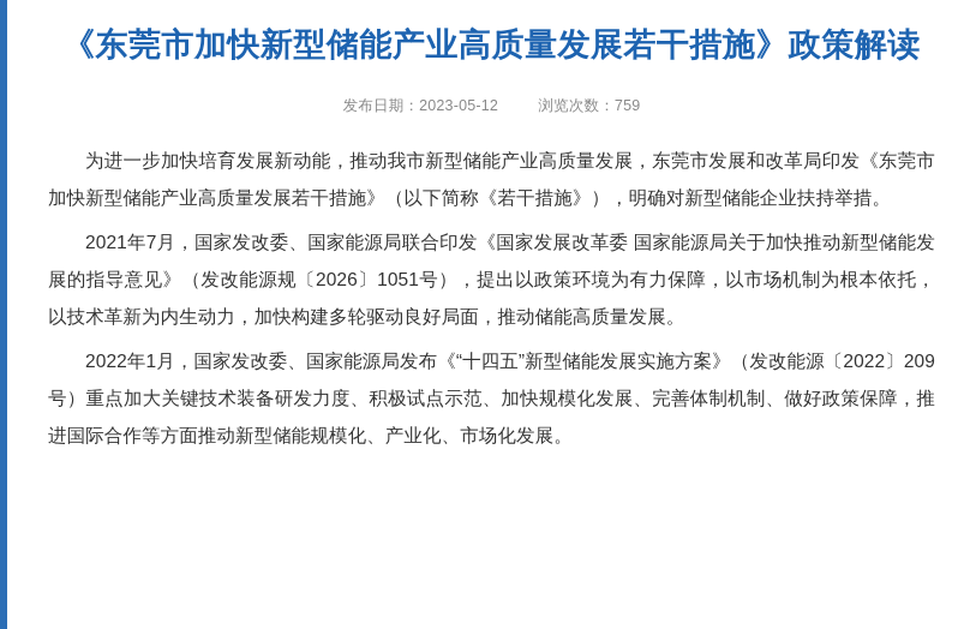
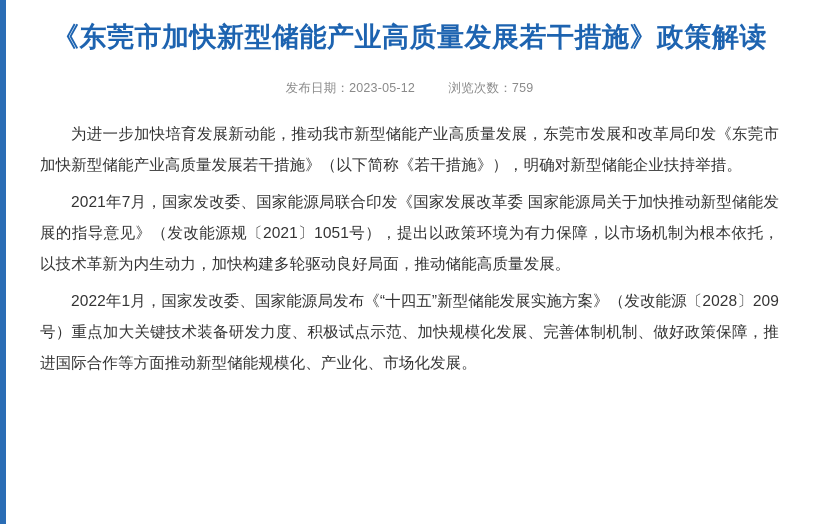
  《东莞市加快新型储能产业高质量发展若干措施》政策解读
  发布日期：2023-05-12 浏览次数：759
  为进一步加快培育发展新动能，推动我市新型储能产业高质量发展，东莞市发展和改革局印发《东莞市加快新型储能产业高质量发展若干措施》（以下简称《若干措施》），明确对新型储能企业扶持举措。
- 2021年7月，国家发改委、国家能源局联合印发《国家发展改革委 国家能源局关于加快推动新型储能发展的指导意见》（发改能源规〔2026〕1051号），提出以政策环境为有力保障，以市场机制为根本依托，以技术革新为内生动力，加快构建多轮驱动良好局面，推动储能高质量发展。
+ 2021年7月，国家发改委、国家能源局联合印发《国家发展改革委 国家能源局关于加快推动新型储能发展的指导意见》（发改能源规〔2021〕1051号），提出以政策环境为有力保障，以市场机制为根本依托，以技术革新为内生动力，加快构建多轮驱动良好局面，推动储能高质量发展。
- 2022年1月，国家发改委、国家能源局发布《“十四五”新型储能发展实施方案》（发改能源〔2022〕209号）重点加大关键技术装备研发力度、积极试点示范、加快规模化发展、完善体制机制、做好政策保障，推进国际合作等方面推动新型储能规模化、产业化、市场化发展。
+ 2022年1月，国家发改委、国家能源局发布《“十四五”新型储能发展实施方案》（发改能源〔2028〕209号）重点加大关键技术装备研发力度、积极试点示范、加快规模化发展、完善体制机制、做好政策保障，推进国际合作等方面推动新型储能规模化、产业化、市场化发展。
